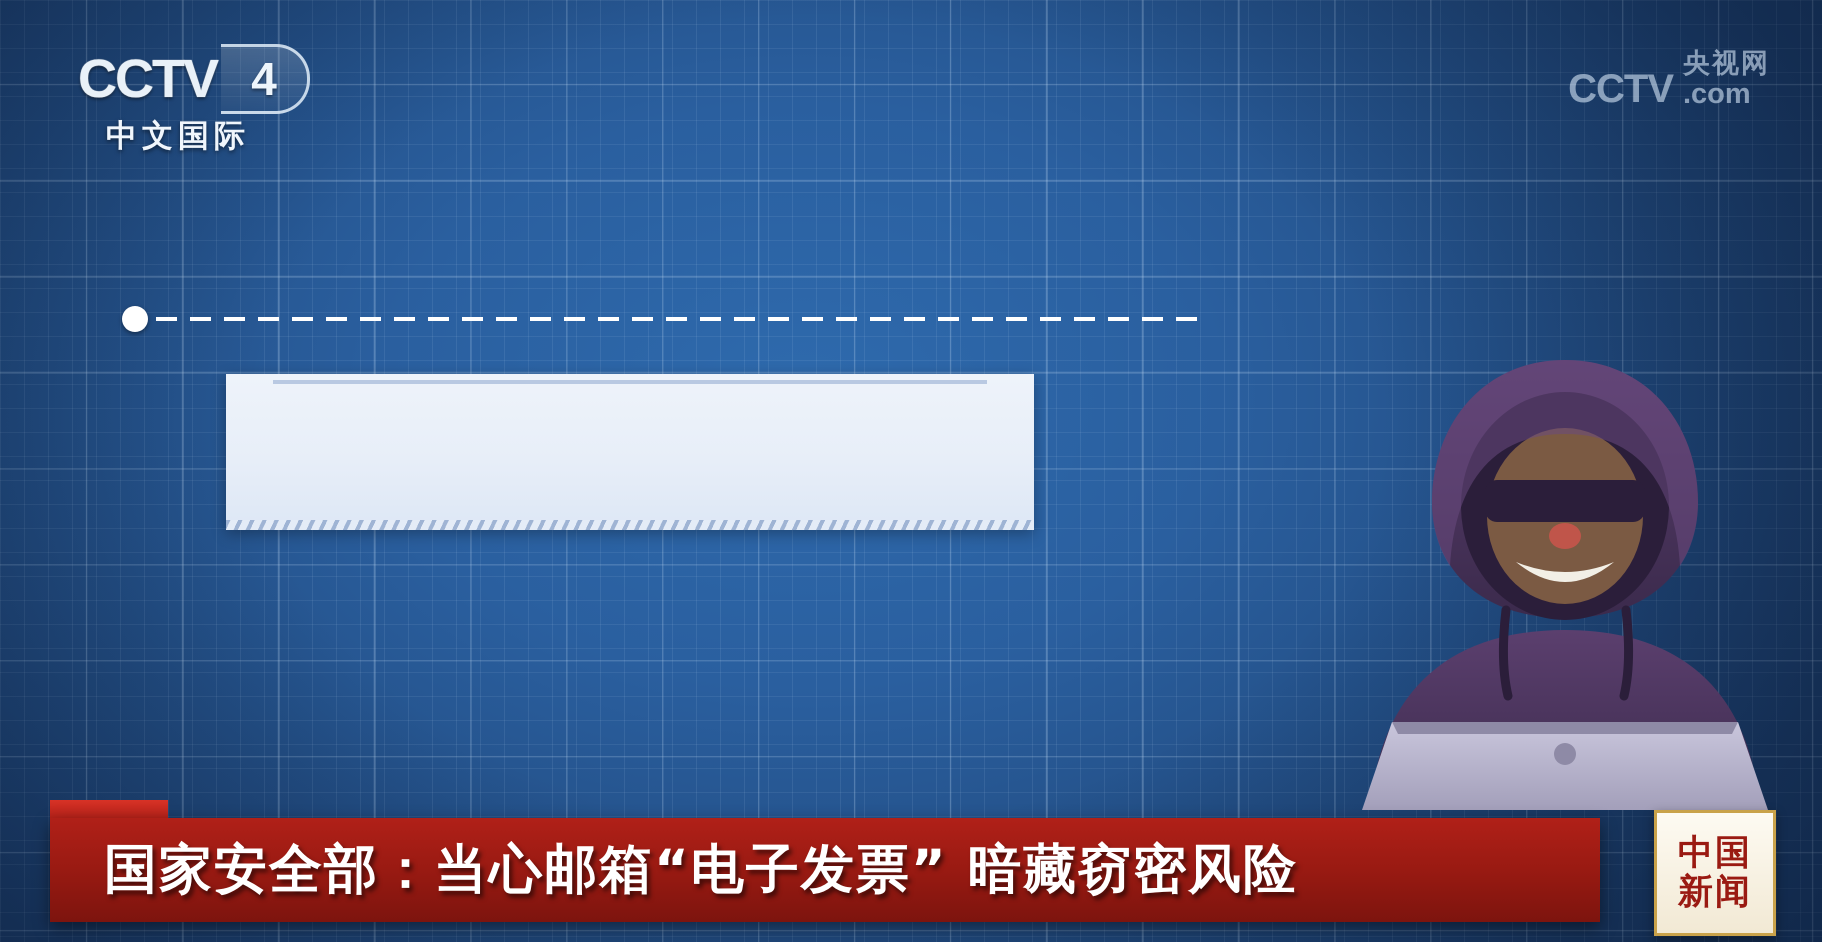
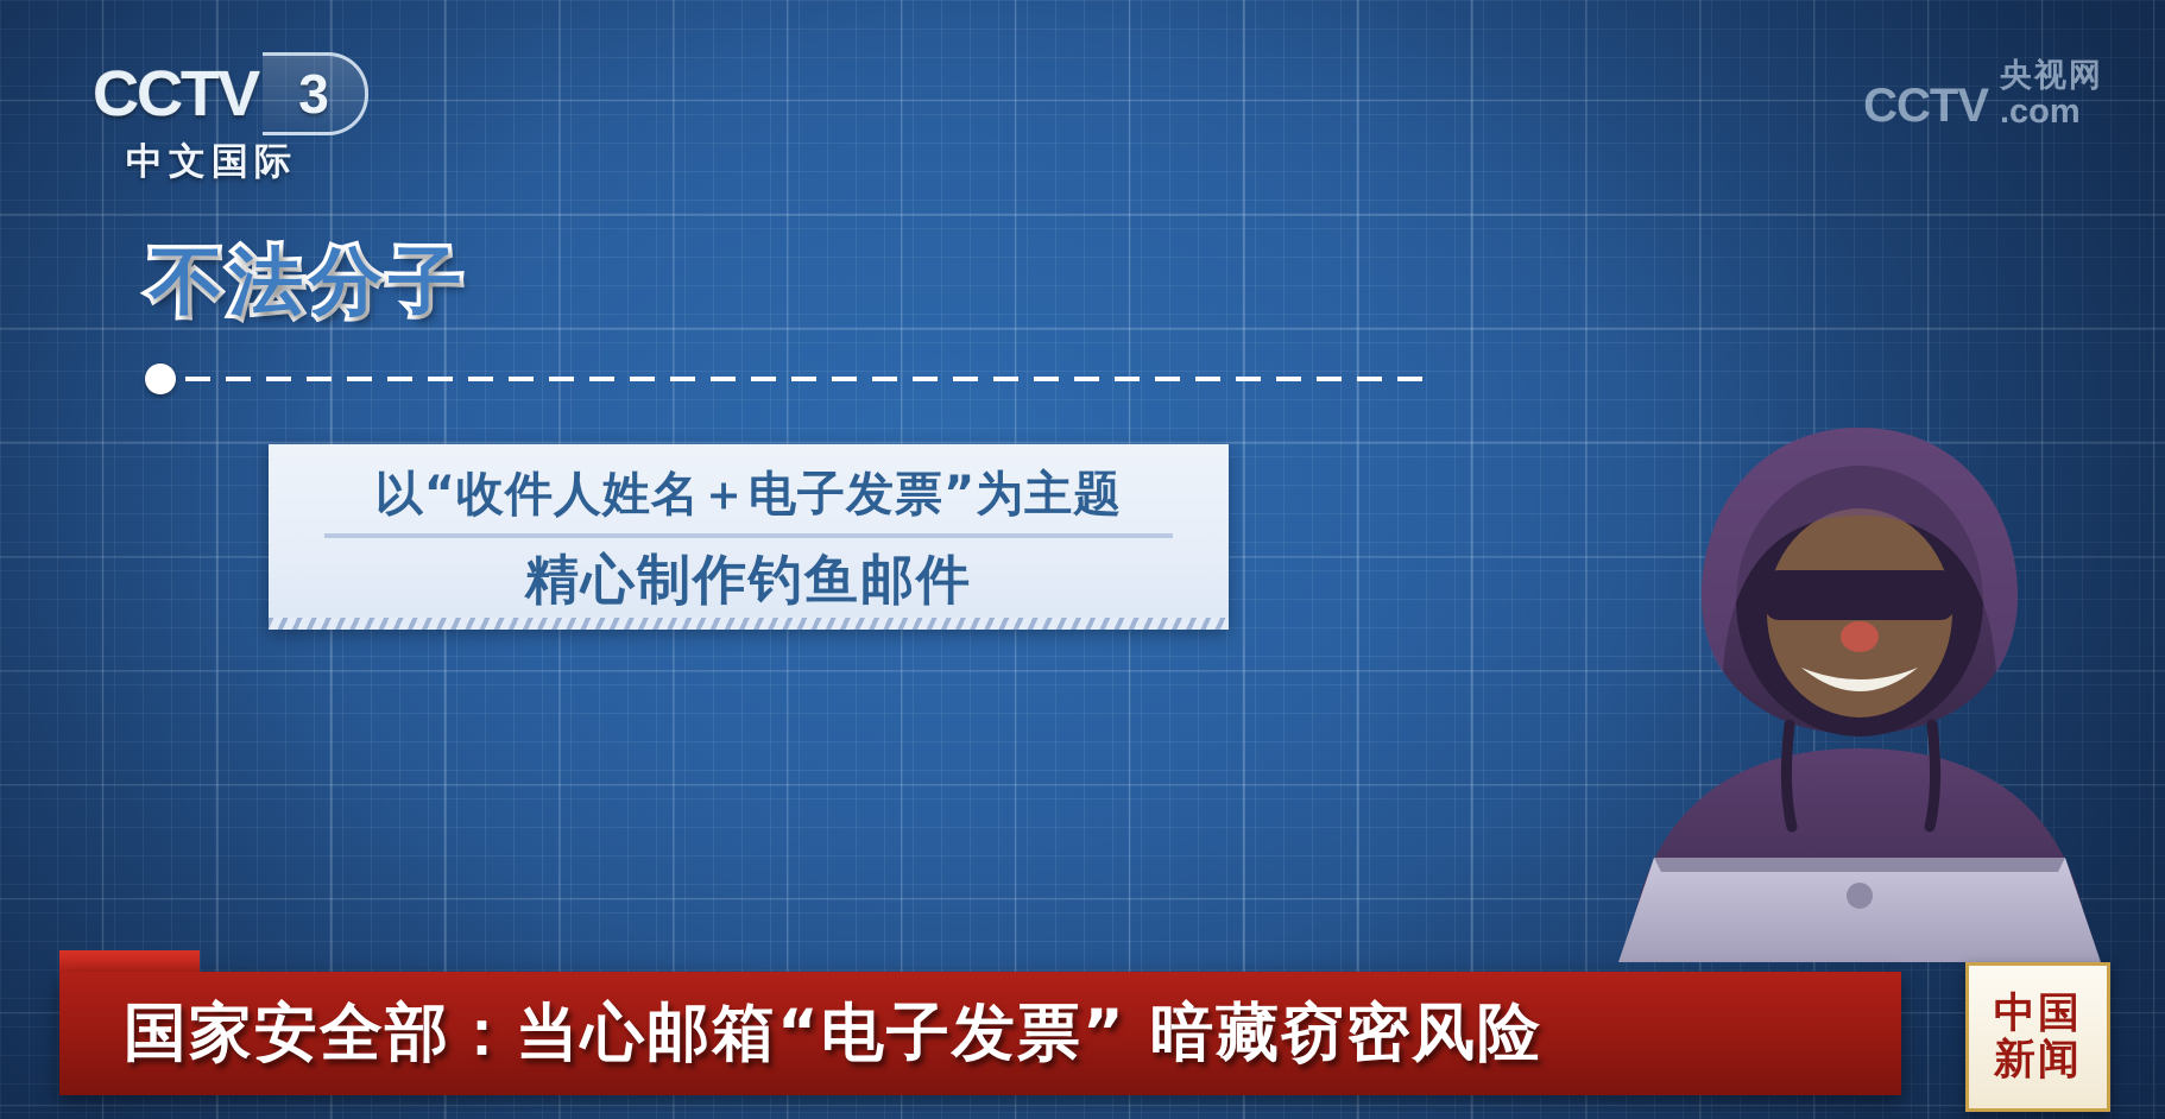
  CCTV
- 4
+ 3
  中文国际
  CCTV
  央视网
  .com
+ 不法分子
+ 以“收件人姓名＋电子发票”为主题
+ 精心制作钓鱼邮件
  国家安全部：当心邮箱“电子发票” 暗藏窃密风险
  中国
  新闻
